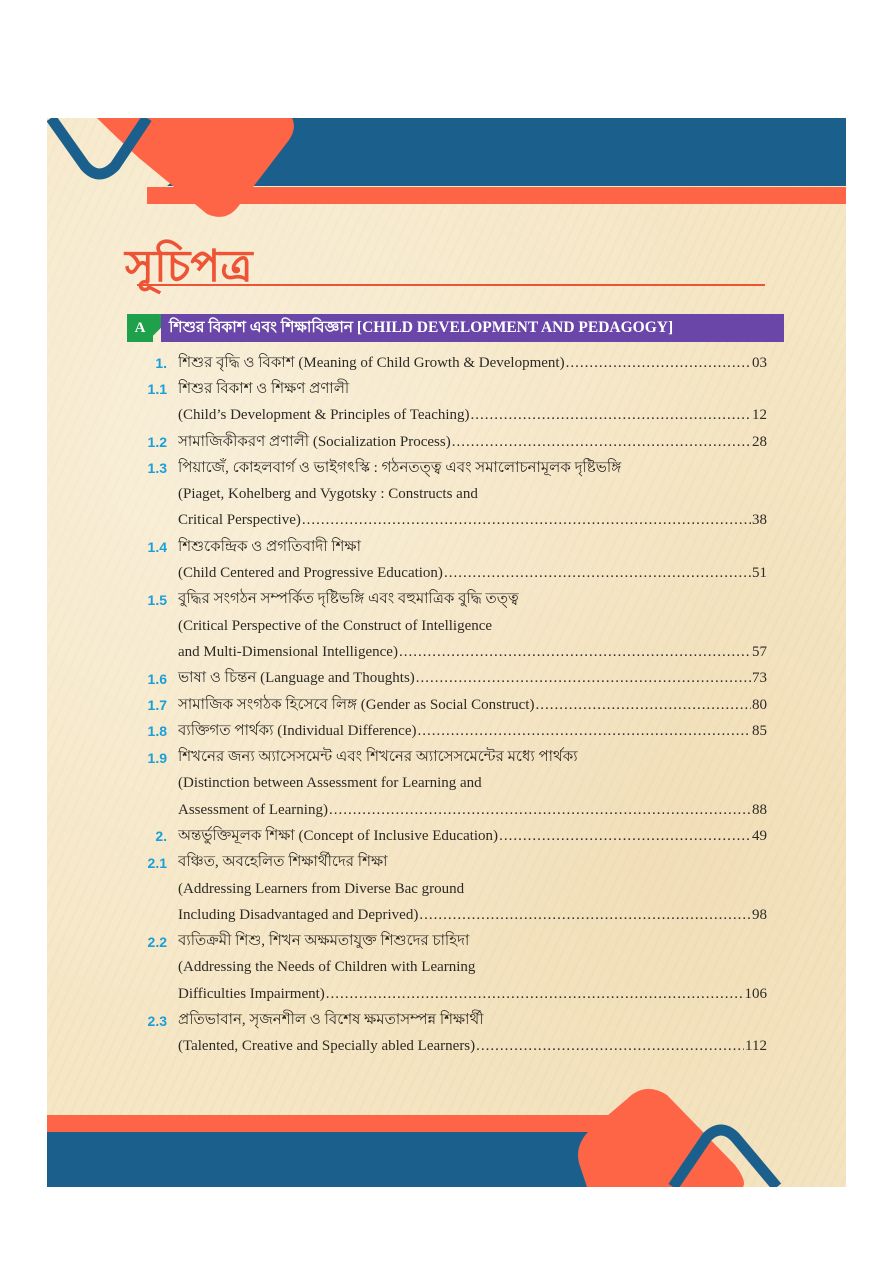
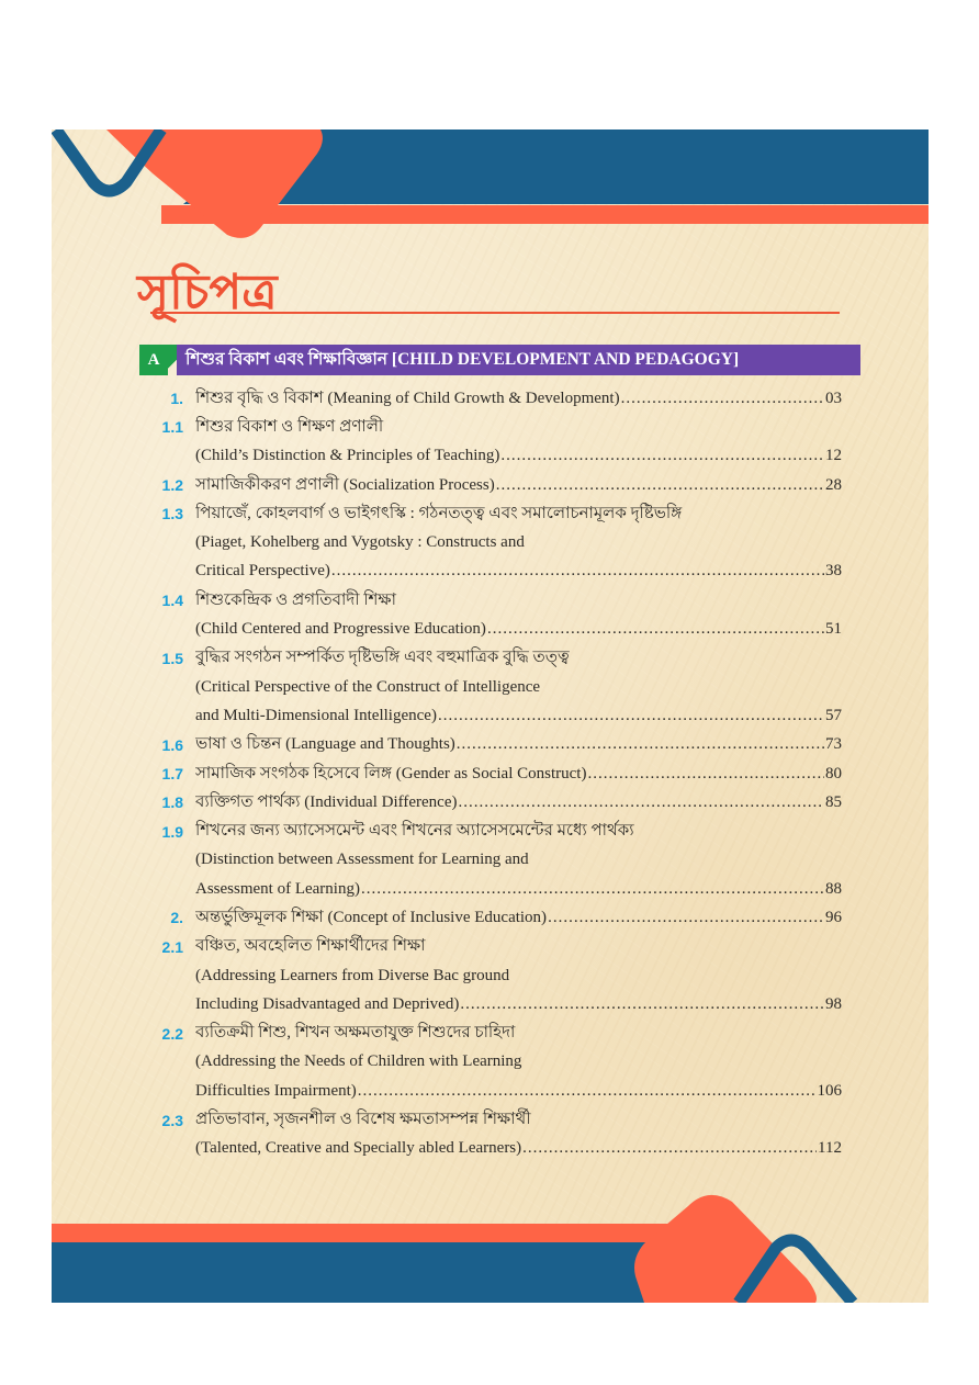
  সূচিপত্র
  A
  শিশুর বিকাশ এবং শিক্ষাবিজ্ঞান [CHILD DEVELOPMENT AND PEDAGOGY]
  1.
  শিশুর বৃদ্ধি ও বিকাশ (Meaning of Child Growth & Development)
  03
  1.1
  শিশুর বিকাশ ও শিক্ষণ প্রণালী
- (Child’s Development & Principles of Teaching)
+ (Child’s Distinction & Principles of Teaching)
  12
  1.2
  সামাজিকীকরণ প্রণালী (Socialization Process)
  28
  1.3
  পিয়াজেঁ, কোহলবার্গ ও ভাইগৎস্কি : গঠনতত্ত্ব এবং সমালোচনামূলক দৃষ্টিভঙ্গি
  (Piaget, Kohelberg and Vygotsky : Constructs and
  Critical Perspective)
  38
  1.4
  শিশুকেন্দ্রিক ও প্রগতিবাদী শিক্ষা
  (Child Centered and Progressive Education)
  51
  1.5
  বুদ্ধির সংগঠন সম্পর্কিত দৃষ্টিভঙ্গি এবং বহুমাত্রিক বুদ্ধি তত্ত্ব
  (Critical Perspective of the Construct of Intelligence
  and Multi-Dimensional Intelligence)
  57
  1.6
  ভাষা ও চিন্তন (Language and Thoughts)
  73
  1.7
  সামাজিক সংগঠক হিসেবে লিঙ্গ (Gender as Social Construct)
  80
  1.8
  ব্যক্তিগত পার্থক্য (Individual Difference)
  85
  1.9
  শিখনের জন্য অ্যাসেসমেন্ট এবং শিখনের অ্যাসেসমেন্টের মধ্যে পার্থক্য
  (Distinction between Assessment for Learning and
  Assessment of Learning)
  88
  2.
  অন্তর্ভুক্তিমূলক শিক্ষা (Concept of Inclusive Education)
- 49
+ 96
  2.1
  বঞ্চিত, অবহেলিত শিক্ষার্থীদের শিক্ষা
  (Addressing Learners from Diverse Bac ground
  Including Disadvantaged and Deprived)
  98
  2.2
  ব্যতিক্রমী শিশু, শিখন অক্ষমতাযুক্ত শিশুদের চাহিদা
  (Addressing the Needs of Children with Learning
  Difficulties Impairment)
  106
  2.3
  প্রতিভাবান, সৃজনশীল ও বিশেষ ক্ষমতাসম্পন্ন শিক্ষার্থী
  (Talented, Creative and Specially abled Learners)
  112
